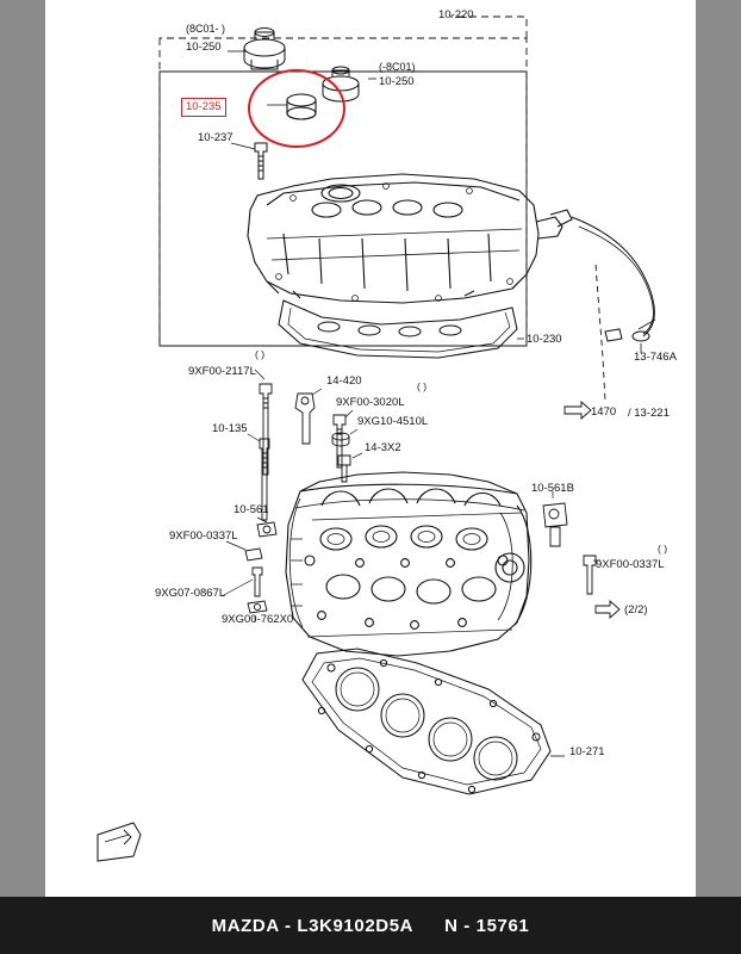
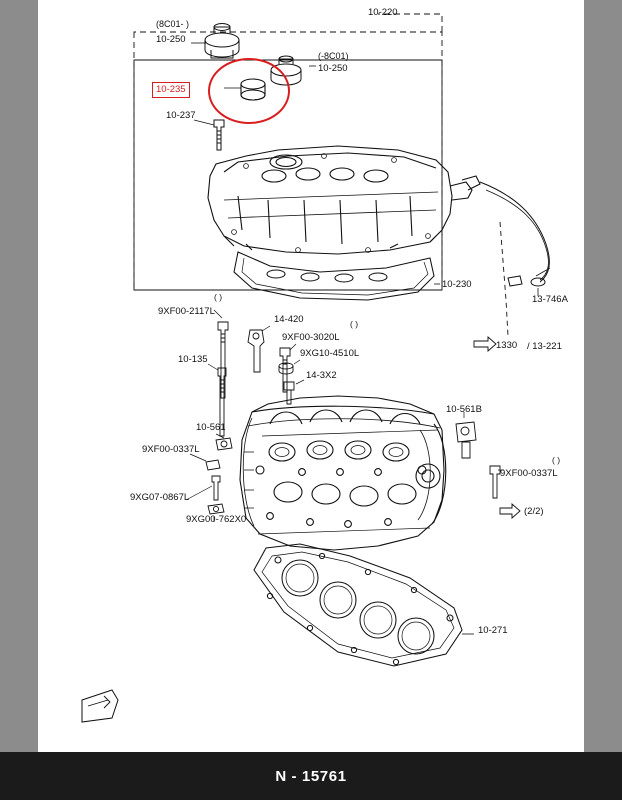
  (8C01- )
  10-250
  10-220
  (-8C01)
  10-250
  10-237
  10-230
  13-746A
- 1470
+ 1330
  / 13-221
  ( )
  9XF00-2117L
  14-420
  ( )
  9XF00-3020L
  9XG10-4510L
  10-135
  14-3X2
  10-561B
  10-561
  9XF00-0337L
  ( )
  9XF00-0337L
  9XG07-0867L
  9XG00-762X0
  (2/2)
  10-271
  10-235
- MAZDA - L3K9102D5A
  N - 15761
